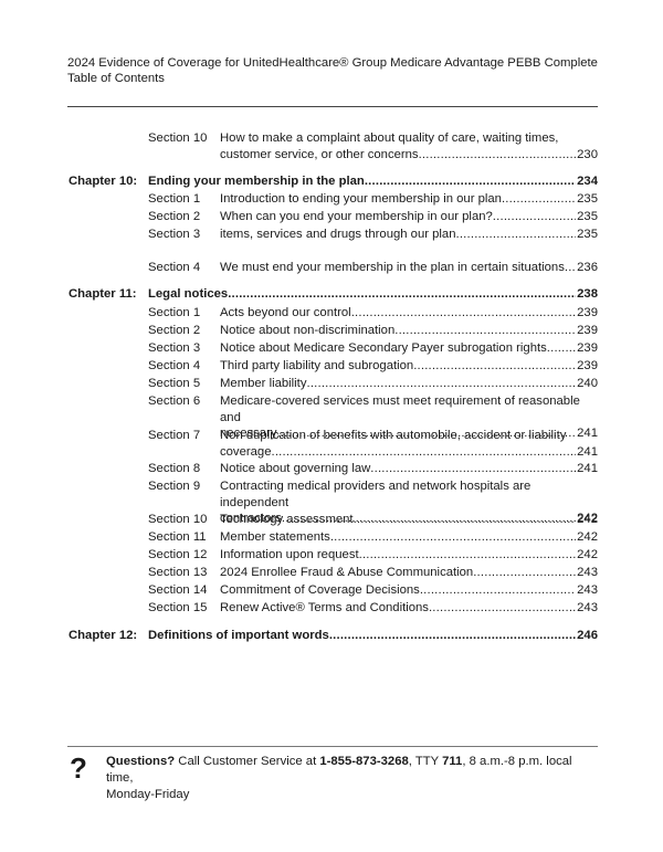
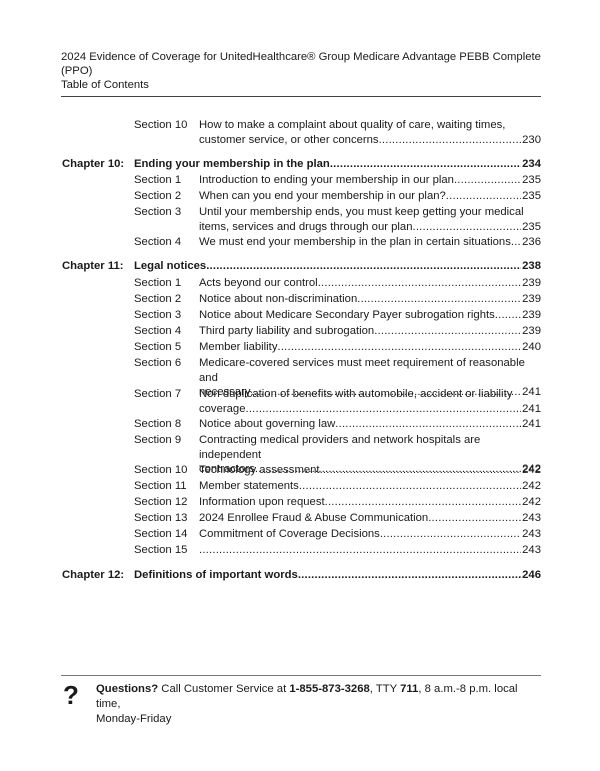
  2024 Evidence of Coverage for UnitedHealthcare® Group Medicare Advantage PEBB Complete
+ (PPO)
  Table of Contents
  Section 10
  How to make a complaint about quality of care, waiting times,
  customer service, or other concerns
  230
  Chapter 10:
  Ending your membership in the plan
  234
  Section 1
  Introduction to ending your membership in our plan
  235
  Section 2
  When can you end your membership in our plan?
  235
  Section 3
+ Until your membership ends, you must keep getting your medical
  items, services and drugs through our plan
  235
  Section 4
  We must end your membership in the plan in certain situations
  236
  Chapter 11:
  Legal notices
  238
  Section 1
  Acts beyond our control
  239
  Section 2
  Notice about non-discrimination
  239
  Section 3
  Notice about Medicare Secondary Payer subrogation rights
  239
  Section 4
  Third party liability and subrogation
  239
  Section 5
  Member liability
  240
  Section 6
  Medicare-covered services must meet requirement of reasonable and
  necessary
  241
  Section 7
  Non duplication of benefits with automobile, accident or liability
  coverage
  241
  Section 8
  Notice about governing law
  241
  Section 9
  Contracting medical providers and network hospitals are independent
  contractors
  242
  Section 10
  Technology assessment
  Section 11
  Member statements
  242
  Section 12
  Information upon request
  242
  Section 13
  2024 Enrollee Fraud & Abuse Communication
  243
  Section 14
  Commitment of Coverage Decisions
  243
  Section 15
- Renew Active® Terms and Conditions
  243
  Chapter 12:
  Definitions of important words
  246
  ?
  Questions? Call Customer Service at 1-855-873-3268, TTY 711, 8 a.m.-8 p.m. local time,
  Monday-Friday
